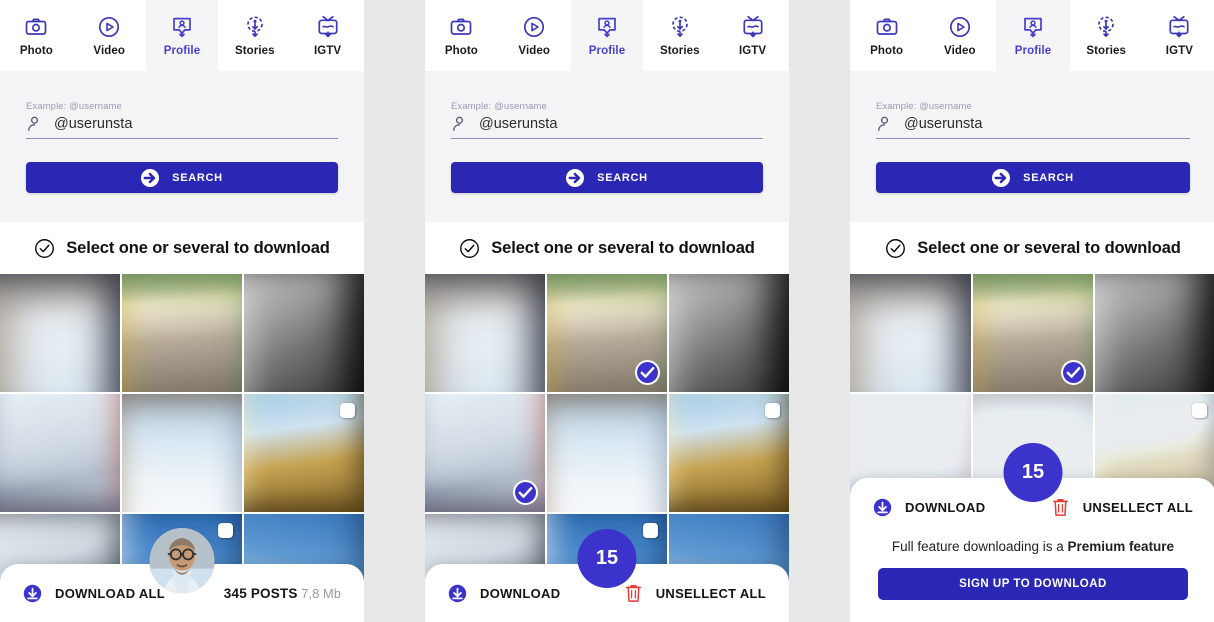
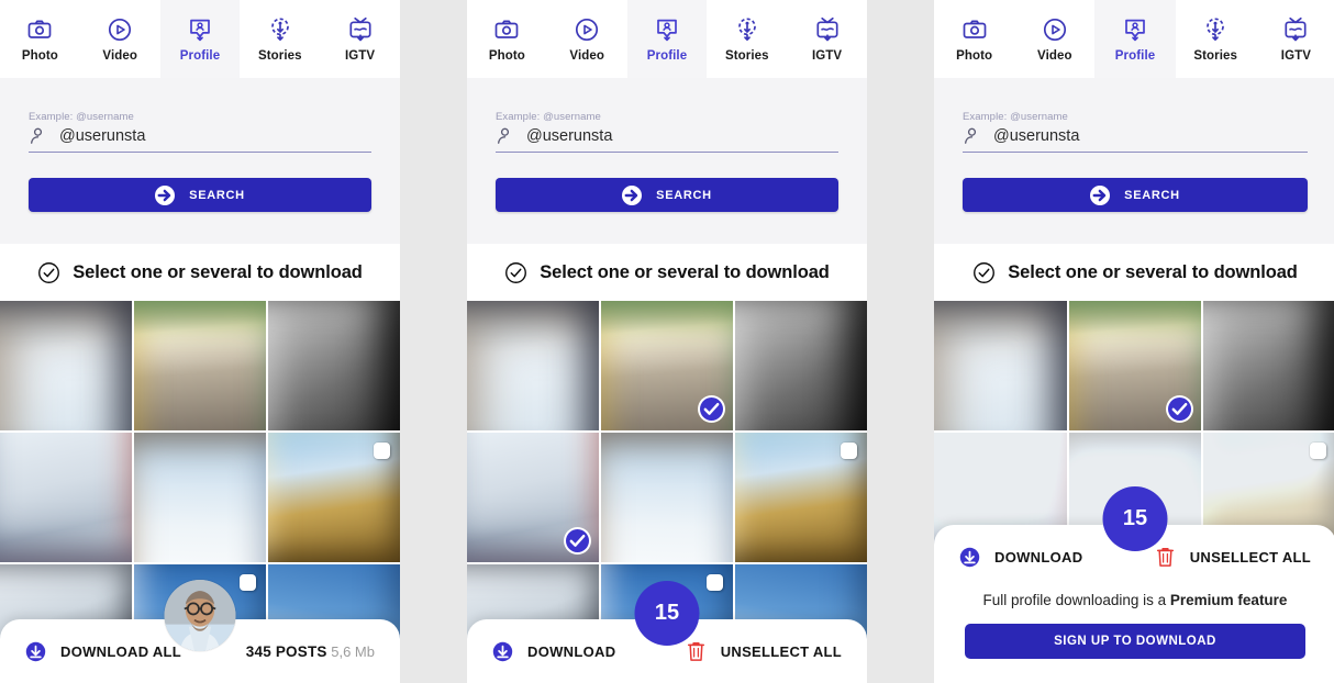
  Photo
  Video
  Profile
  Stories
  IGTV
  Example: @username
  @userunsta
  SEARCH
  Select one or several to download
  DOWNLOAD ALL
- 345 POSTS 7,8 Mb
+ 345 POSTS 5,6 Mb
  Photo
  Video
  Profile
  Stories
  IGTV
  Example: @username
  @userunsta
  SEARCH
  Select one or several to download
  15
  DOWNLOAD
  UNSELLECT ALL
  Photo
  Video
  Profile
  Stories
  IGTV
  Example: @username
  @userunsta
  SEARCH
  Select one or several to download
  15
  DOWNLOAD
  UNSELLECT ALL
- Full feature downloading is a Premium feature
+ Full profile downloading is a Premium feature
  SIGN UP TO DOWNLOAD
